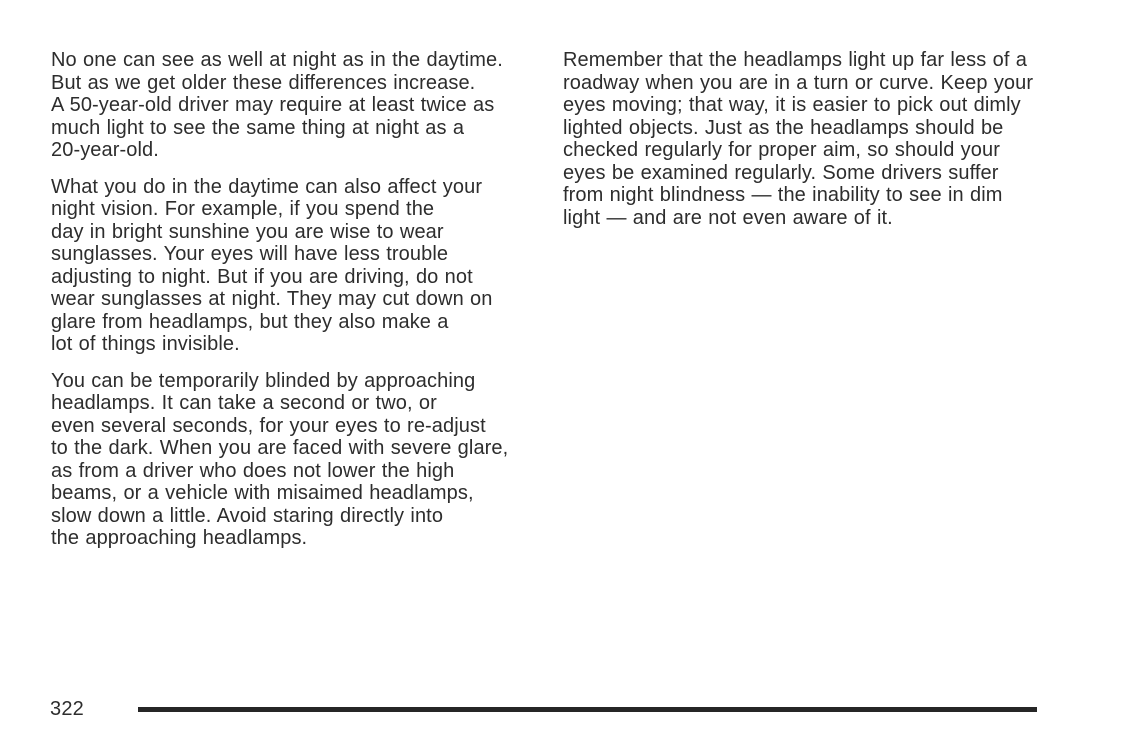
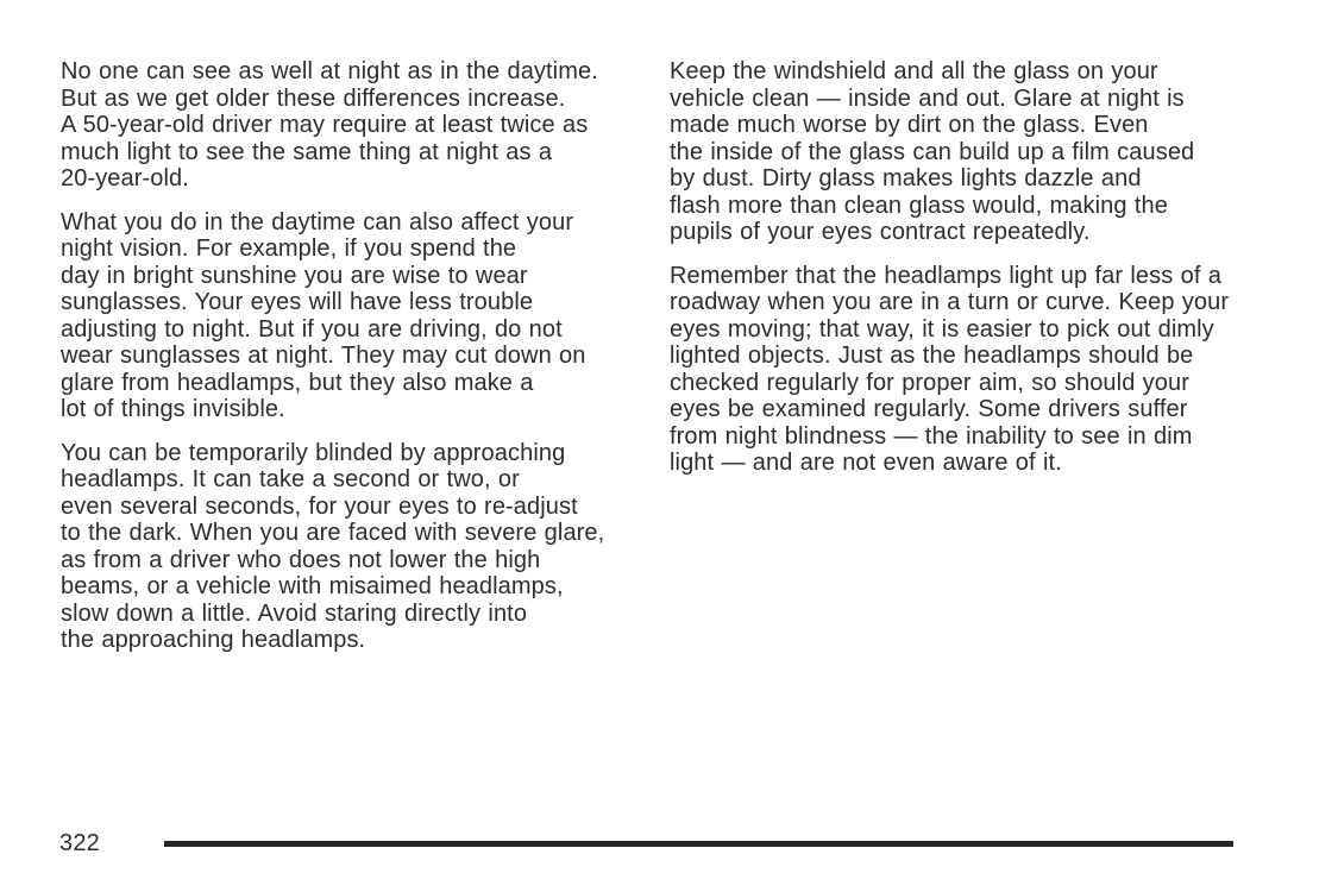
  No one can see as well at night as in the daytime.
  But as we get older these differences increase.
  A 50-year-old driver may require at least twice as
  much light to see the same thing at night as a
  20-year-old.
  What you do in the daytime can also affect your
  night vision. For example, if you spend the
  day in bright sunshine you are wise to wear
  sunglasses. Your eyes will have less trouble
  adjusting to night. But if you are driving, do not
  wear sunglasses at night. They may cut down on
  glare from headlamps, but they also make a
  lot of things invisible.
  You can be temporarily blinded by approaching
  headlamps. It can take a second or two, or
  even several seconds, for your eyes to re-adjust
  to the dark. When you are faced with severe glare,
  as from a driver who does not lower the high
  beams, or a vehicle with misaimed headlamps,
  slow down a little. Avoid staring directly into
  the approaching headlamps.
+ Keep the windshield and all the glass on your
+ vehicle clean — inside and out. Glare at night is
+ made much worse by dirt on the glass. Even
+ the inside of the glass can build up a film caused
+ by dust. Dirty glass makes lights dazzle and
+ flash more than clean glass would, making the
+ pupils of your eyes contract repeatedly.
  Remember that the headlamps light up far less of a
  roadway when you are in a turn or curve. Keep your
  eyes moving; that way, it is easier to pick out dimly
  lighted objects. Just as the headlamps should be
  checked regularly for proper aim, so should your
  eyes be examined regularly. Some drivers suffer
  from night blindness — the inability to see in dim
  light — and are not even aware of it.
  322
